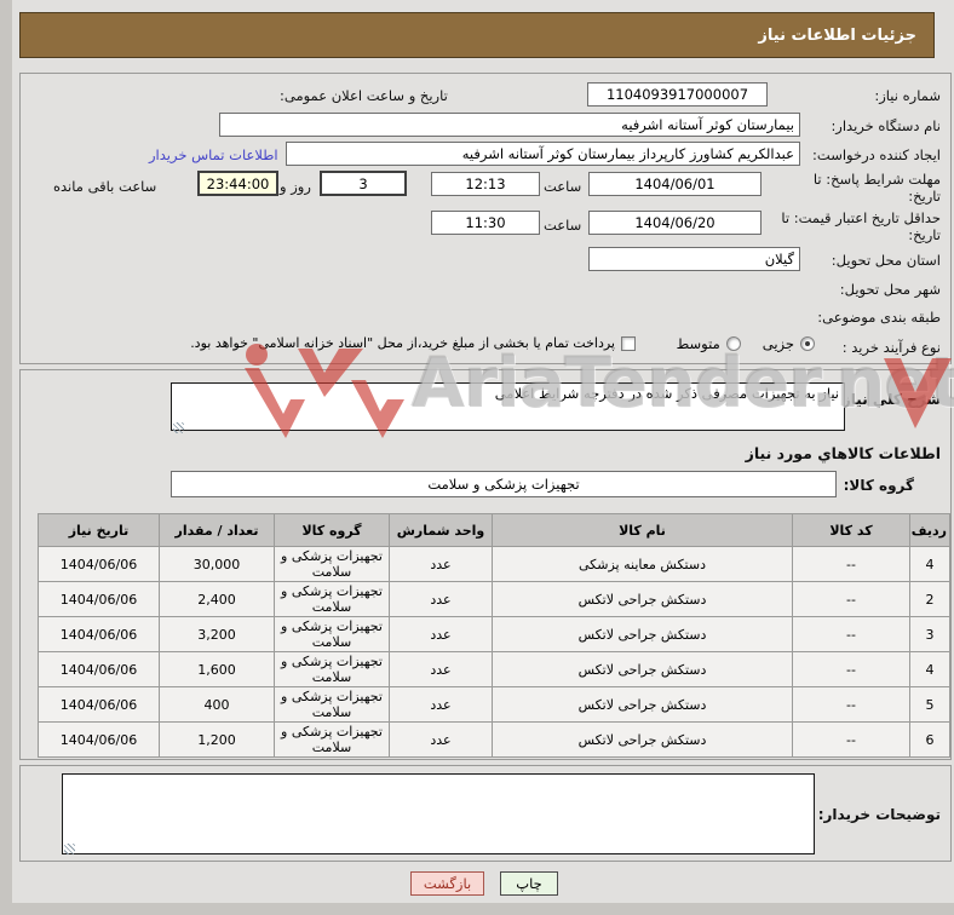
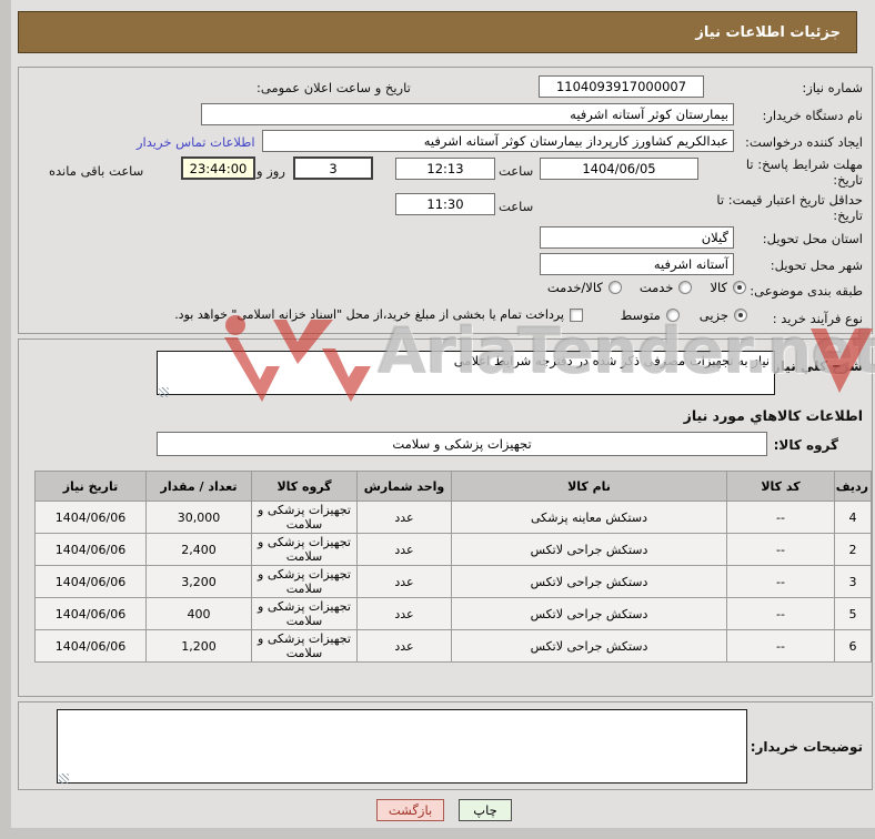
  جزئیات اطلاعات نیاز
  شماره نیاز:
  1104093917000007
  تاریخ و ساعت اعلان عمومی:
  نام دستگاه خریدار:
  بیمارستان کوثر آستانه اشرفیه
  ایجاد کننده درخواست:
  عبدالکریم کشاورز کارپرداز بیمارستان کوثر آستانه اشرفیه
  اطلاعات تماس خریدار
  مهلت شرایط پاسخ: تا تاریخ:
- 1404/06/01
+ 1404/06/05
  ساعت
  12:13
  3
  روز و
  23:44:00
  ساعت باقی مانده
  حداقل تاریخ اعتبار قیمت: تا تاریخ:
- 1404/06/20
  ساعت
  11:30
  استان محل تحویل:
  گیلان
  شهر محل تحویل:
+ آستانه اشرفیه
  طبقه بندی موضوعی:
+ کالا
+ خدمت
+ کالا/خدمت
  نوع فرآیند خرید :
  جزیی
  متوسط
  پرداخت تمام یا بخشی از مبلغ خرید،از محل "اسناد خزانه اسلامی" خواهد بود.
  شرح کلي نیاز
  نیاز به تجهیزات مصرفی ذکر شده در دفترچه شرایط اعلامی
  اطلاعات کالاهاي مورد نیاز
  گروه کالا:
  تجهیزات پزشکی و سلامت
  ردیف	کد کالا	نام کالا	واحد شمارش	گروه کالا	تعداد / مقدار	تاریخ نیاز
  4	--	دستکش معاینه پزشکی	عدد	تجهیزات پزشکی و سلامت	30,000	1404/06/06
  2	--	دستکش جراحی لاتکس	عدد	تجهیزات پزشکی و سلامت	2,400	1404/06/06
  3	--	دستکش جراحی لاتکس	عدد	تجهیزات پزشکی و سلامت	3,200	1404/06/06
- 4	--	دستکش جراحی لاتکس	عدد	تجهیزات پزشکی و سلامت	1,600	1404/06/06
  5	--	دستکش جراحی لاتکس	عدد	تجهیزات پزشکی و سلامت	400	1404/06/06
  6	--	دستکش جراحی لاتکس	عدد	تجهیزات پزشکی و سلامت	1,200	1404/06/06
  توضیحات خریدار:
  چاپ
  بازگشت
  AriaTender.net
